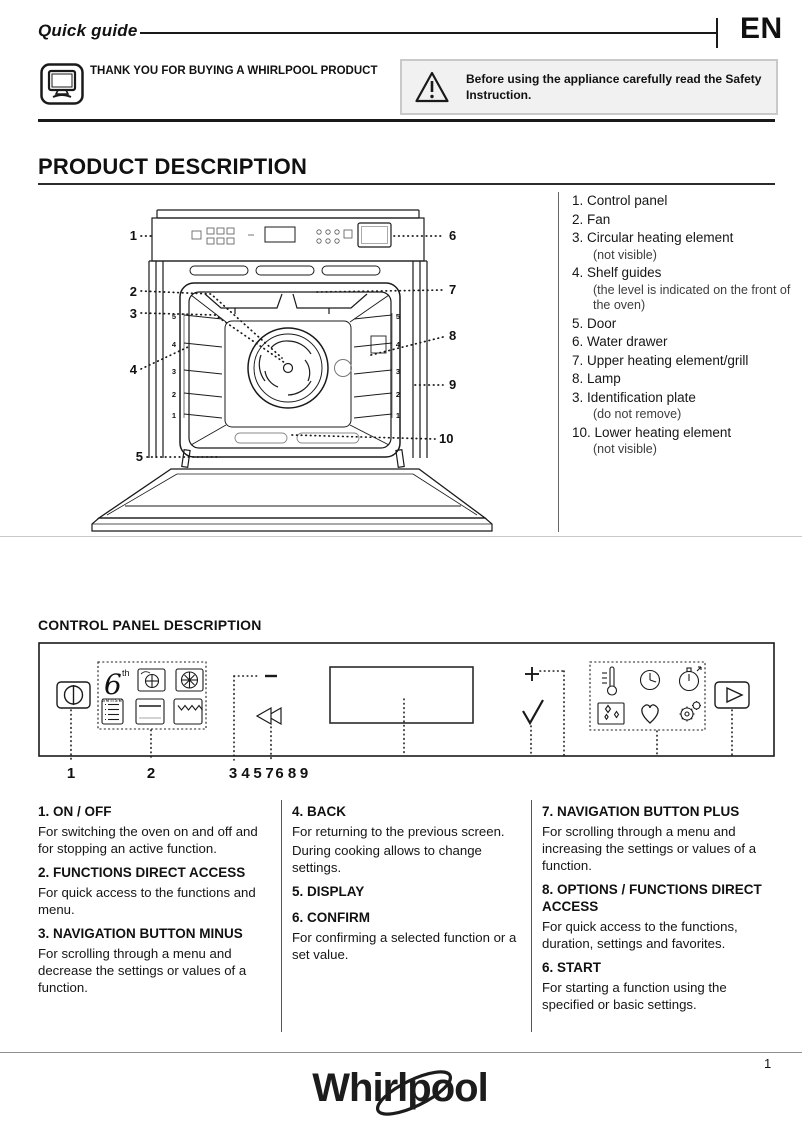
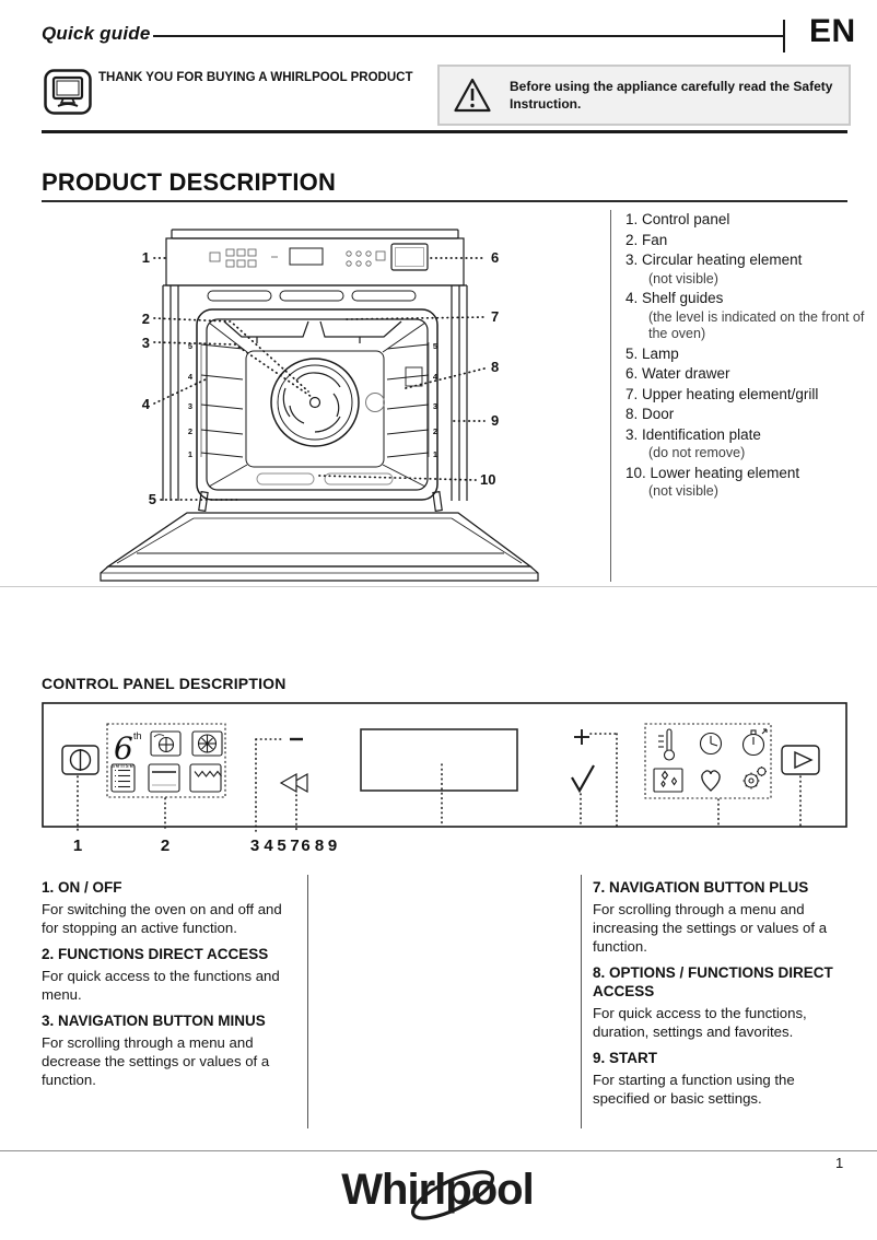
  Quick guide
  EN
  THANK YOU FOR BUYING A WHIRLPOOL PRODUCT
  Before using the appliance carefully read the Safety Instruction.
  PRODUCT DESCRIPTION
  1
  2
  3
  4
  5
  6
  7
  8
  9
  10
  5
  4
  3
  2
  1
  5
  4
  3
  2
  1
  1. Control panel
  2. Fan
  3. Circular heating element
  (not visible)
  4. Shelf guides
  (the level is indicated on the front of the oven)
- 5. Door
+ 5. Lamp
  6. Water drawer
  7. Upper heating element/grill
- 8. Lamp
+ 8. Door
  3. Identification plate
  (do not remove)
  10. Lower heating element
  (not visible)
  CONTROL PANEL DESCRIPTION
  6
  th
  1
  2
  3
  4
  5
  7
  6
  8
  9
  1. ON / OFF
  For switching the oven on and off and for stopping an active function.
  2. FUNCTIONS DIRECT ACCESS
  For quick access to the functions and menu.
  3. NAVIGATION BUTTON MINUS
  For scrolling through a menu and decrease the settings or values of a function.
- 4. BACK
- For returning to the previous screen.
- During cooking allows to change settings.
- 5. DISPLAY
- 6. CONFIRM
- For confirming a selected function or a set value.
  7. NAVIGATION BUTTON PLUS
  For scrolling through a menu and increasing the settings or values of a function.
  8. OPTIONS / FUNCTIONS DIRECT ACCESS
  For quick access to the functions, duration, settings and favorites.
- 6. START
+ 9. START
  For starting a function using the specified or basic settings.
  1
  Whirlpol
